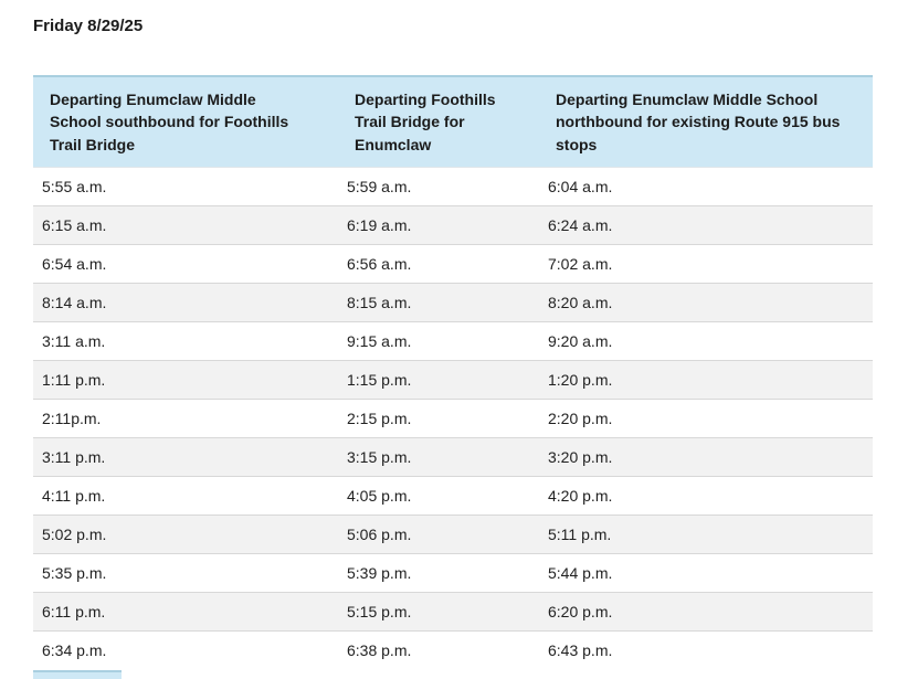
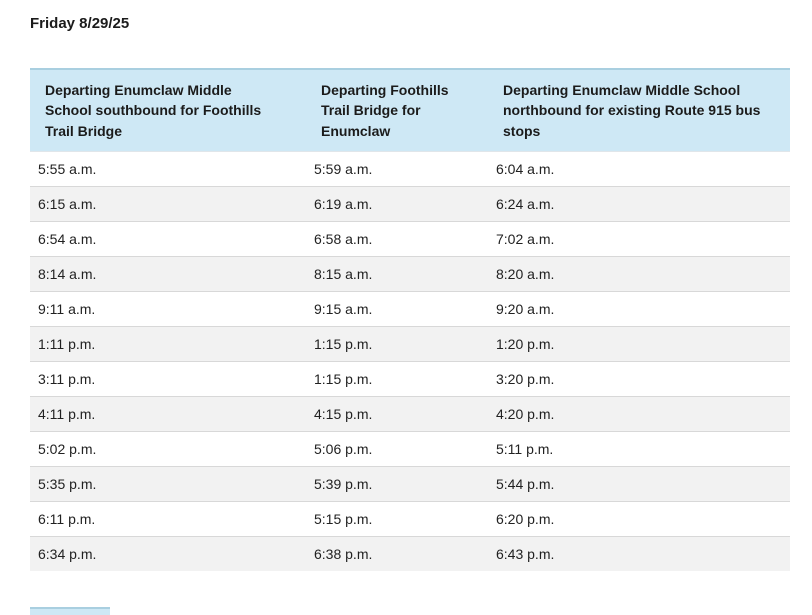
  Friday 8/29/25
  Departing Enumclaw Middle School southbound for Foothills Trail Bridge	Departing Foothills Trail Bridge for Enumclaw	Departing Enumclaw Middle School northbound for existing Route 915 bus stops
  5:55 a.m.	5:59 a.m.	6:04 a.m.
  6:15 a.m.	6:19 a.m.	6:24 a.m.
- 6:54 a.m.	6:56 a.m.	7:02 a.m.
+ 6:54 a.m.	6:58 a.m.	7:02 a.m.
  8:14 a.m.	8:15 a.m.	8:20 a.m.
- 3:11 a.m.	9:15 a.m.	9:20 a.m.
+ 9:11 a.m.	9:15 a.m.	9:20 a.m.
  1:11 p.m.	1:15 p.m.	1:20 p.m.
- 2:11p.m.	2:15 p.m.	2:20 p.m.
- 3:11 p.m.	3:15 p.m.	3:20 p.m.
+ 3:11 p.m.	1:15 p.m.	3:20 p.m.
- 4:11 p.m.	4:05 p.m.	4:20 p.m.
+ 4:11 p.m.	4:15 p.m.	4:20 p.m.
  5:02 p.m.	5:06 p.m.	5:11 p.m.
  5:35 p.m.	5:39 p.m.	5:44 p.m.
  6:11 p.m.	5:15 p.m.	6:20 p.m.
  6:34 p.m.	6:38 p.m.	6:43 p.m.
